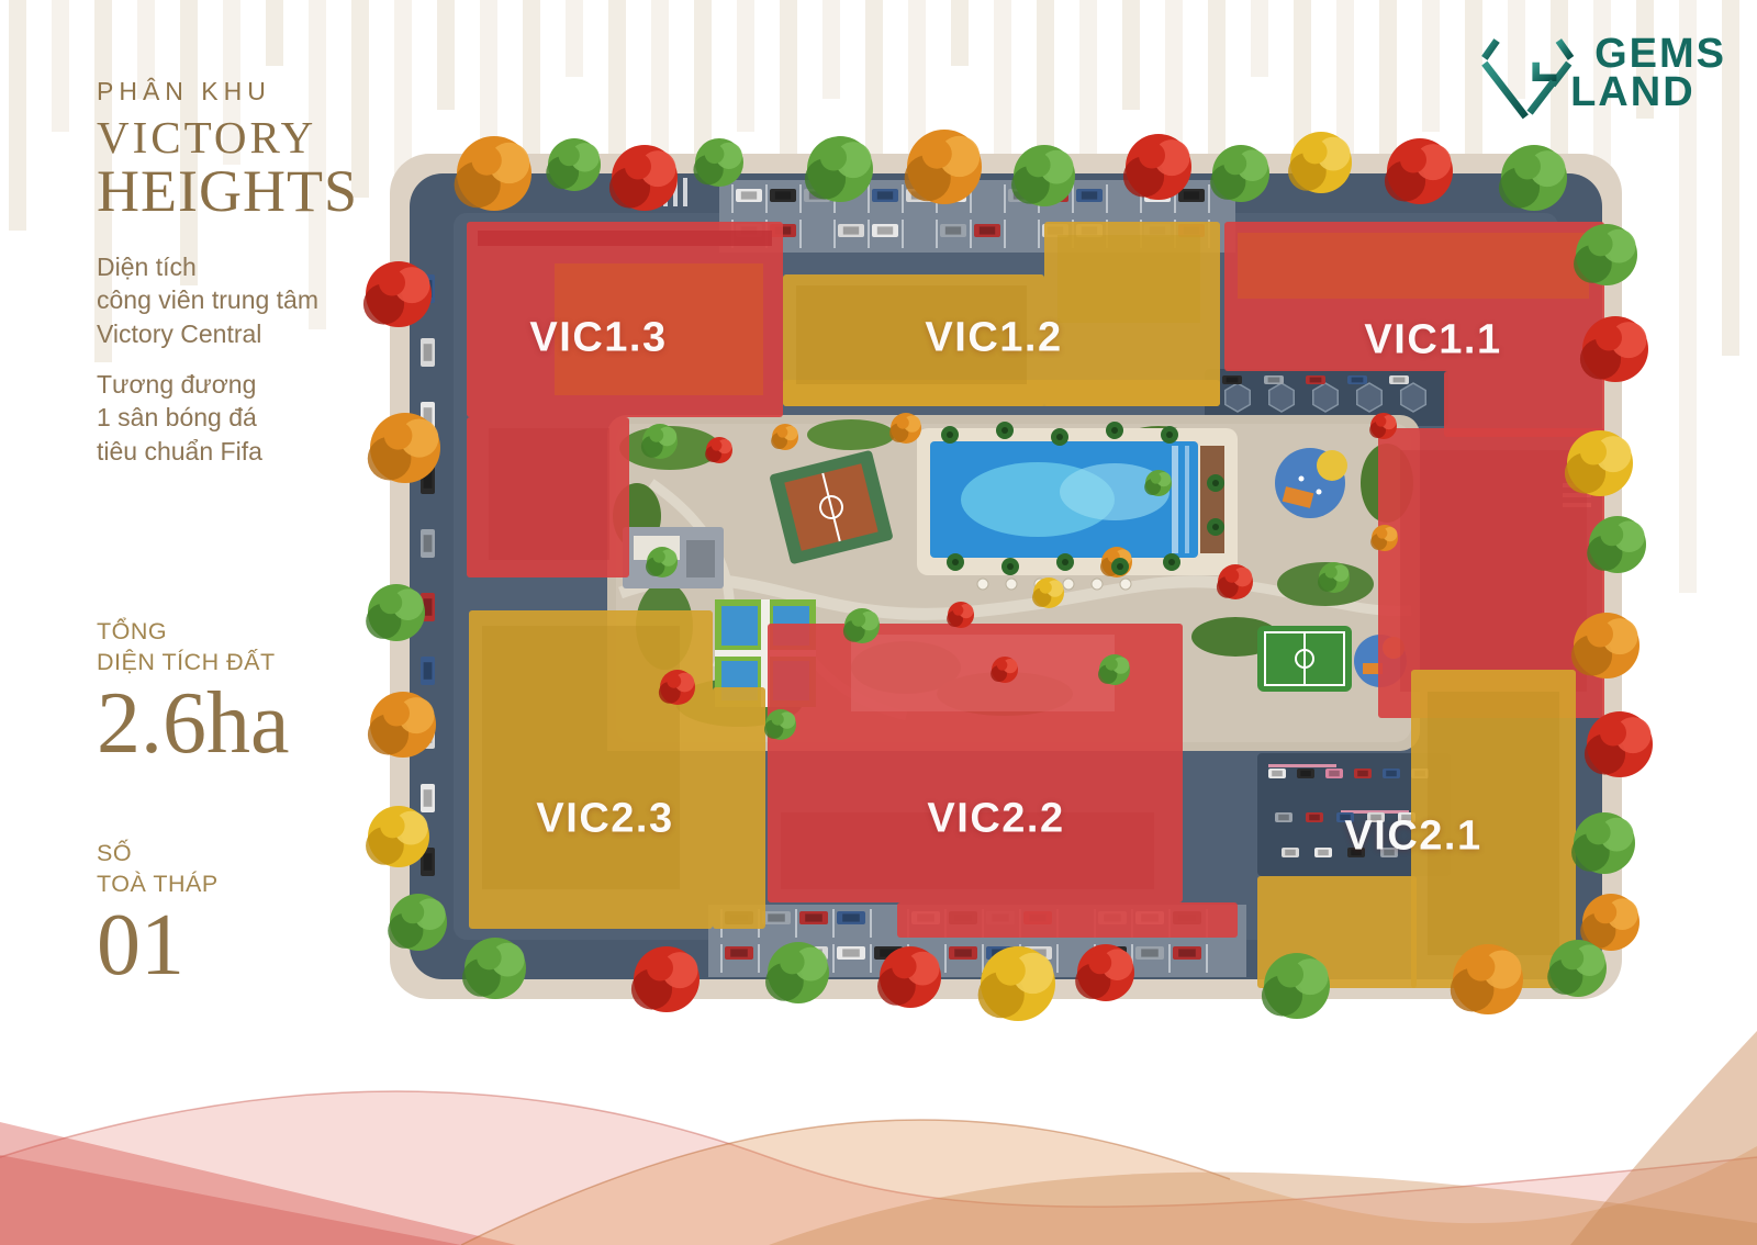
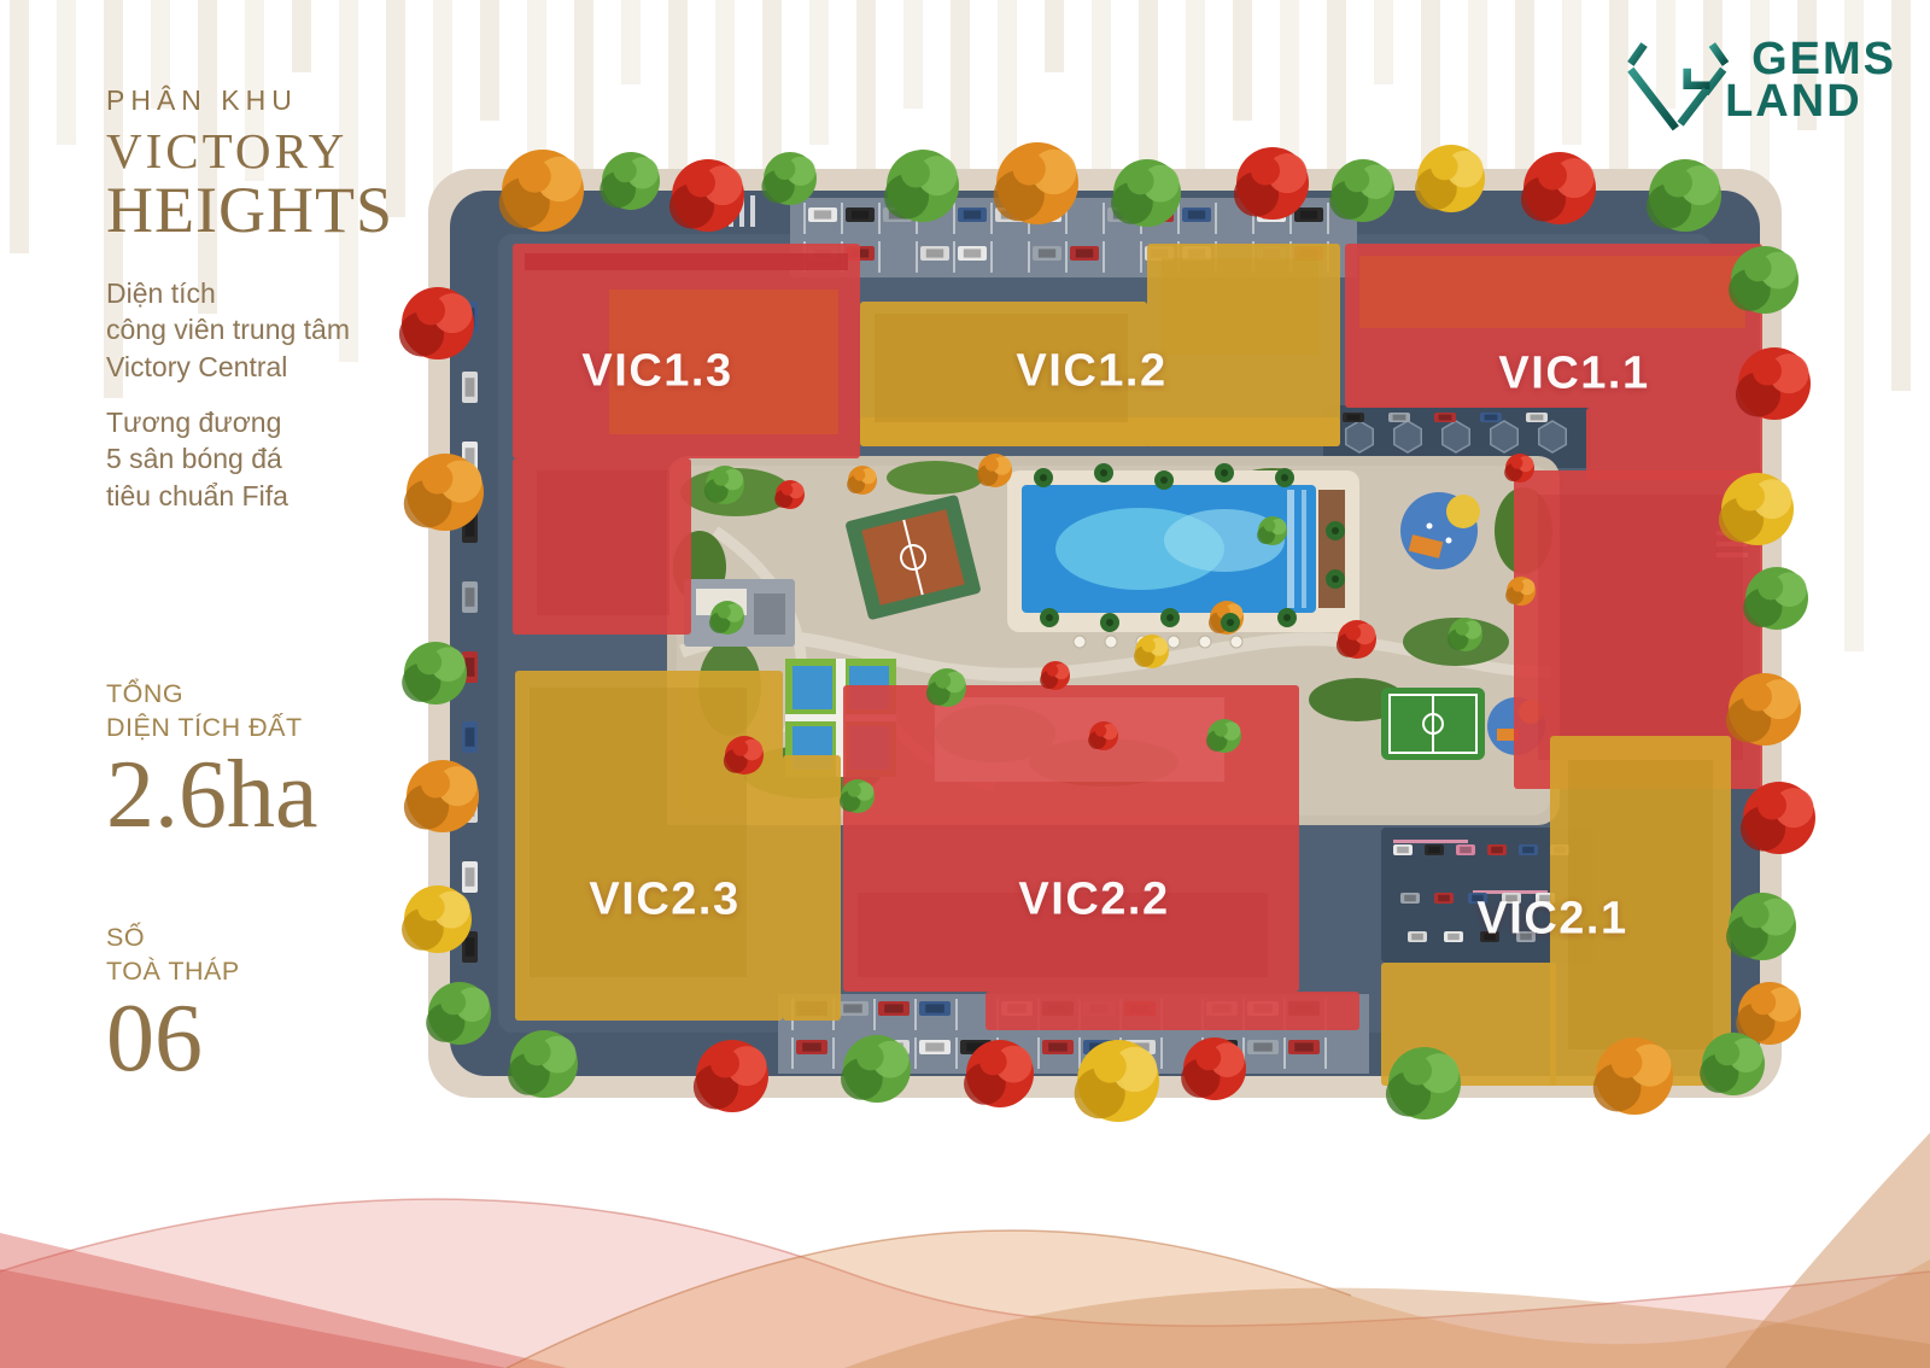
  PHÂN KHU
  VICTORY
  HEIGHTS
  Diện tích
  công viên trung tâm
  Victory Central
  Tương đương
- 1 sân bóng đá
+ 5 sân bóng đá
  tiêu chuẩn Fifa
  TỔNG
  DIỆN TÍCH ĐẤT
  2.6ha
  SỐ
  TOÀ THÁP
- 01
+ 06
  GEMS
  LAND
  VIC1.3
  VIC1.2
  VIC1.1
  VIC2.3
  VIC2.2
  VIC2.1
